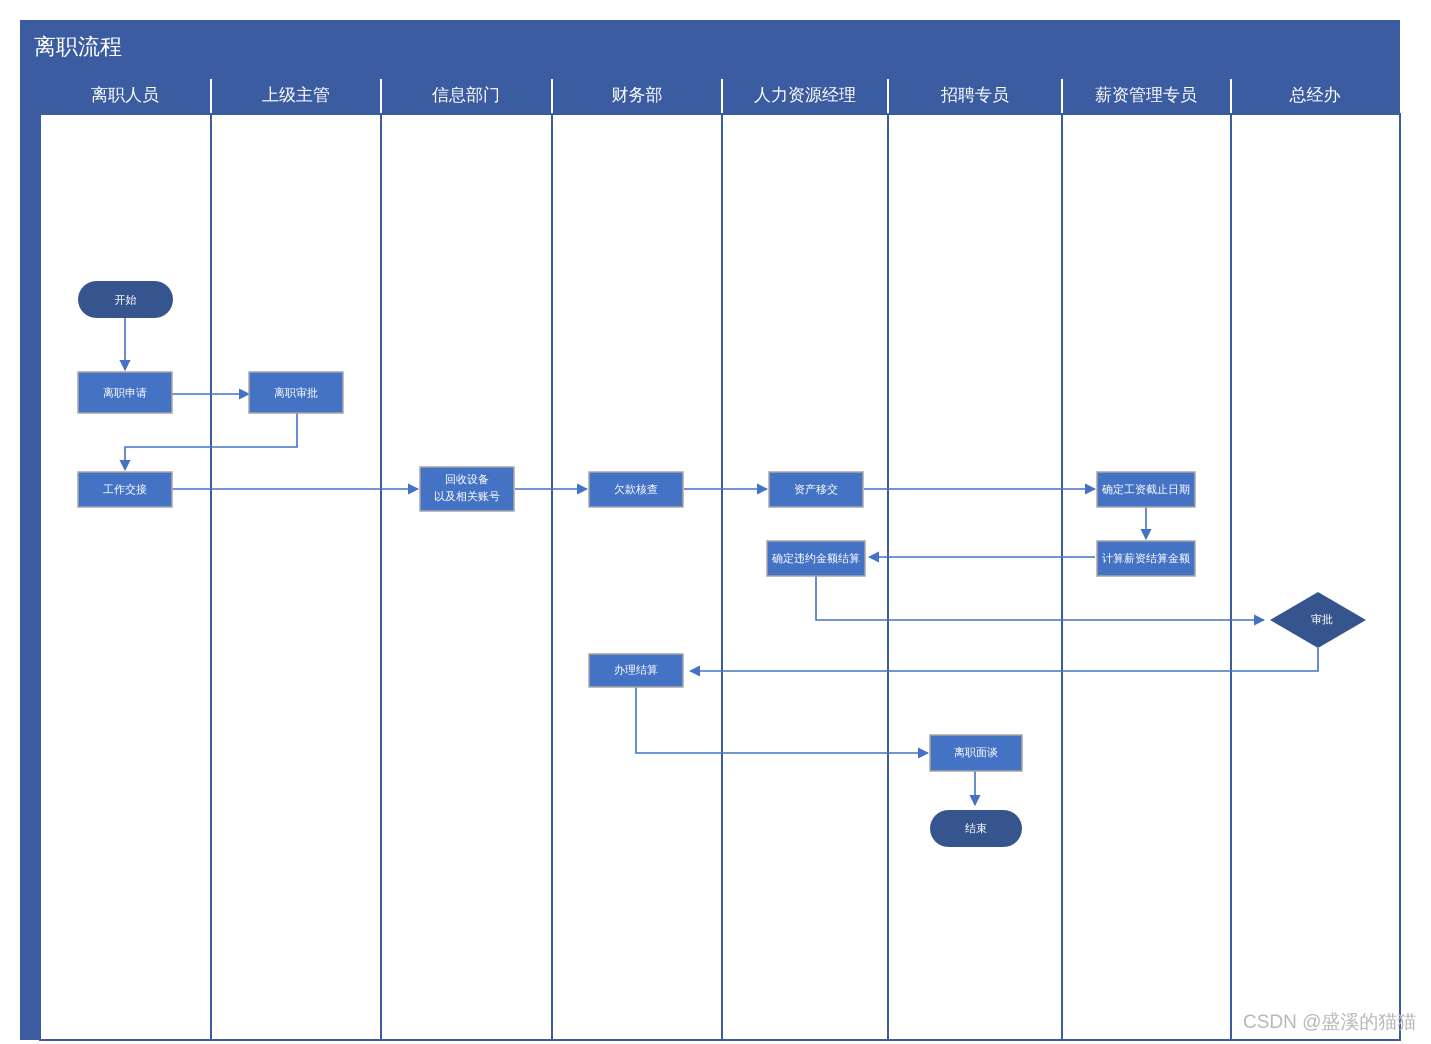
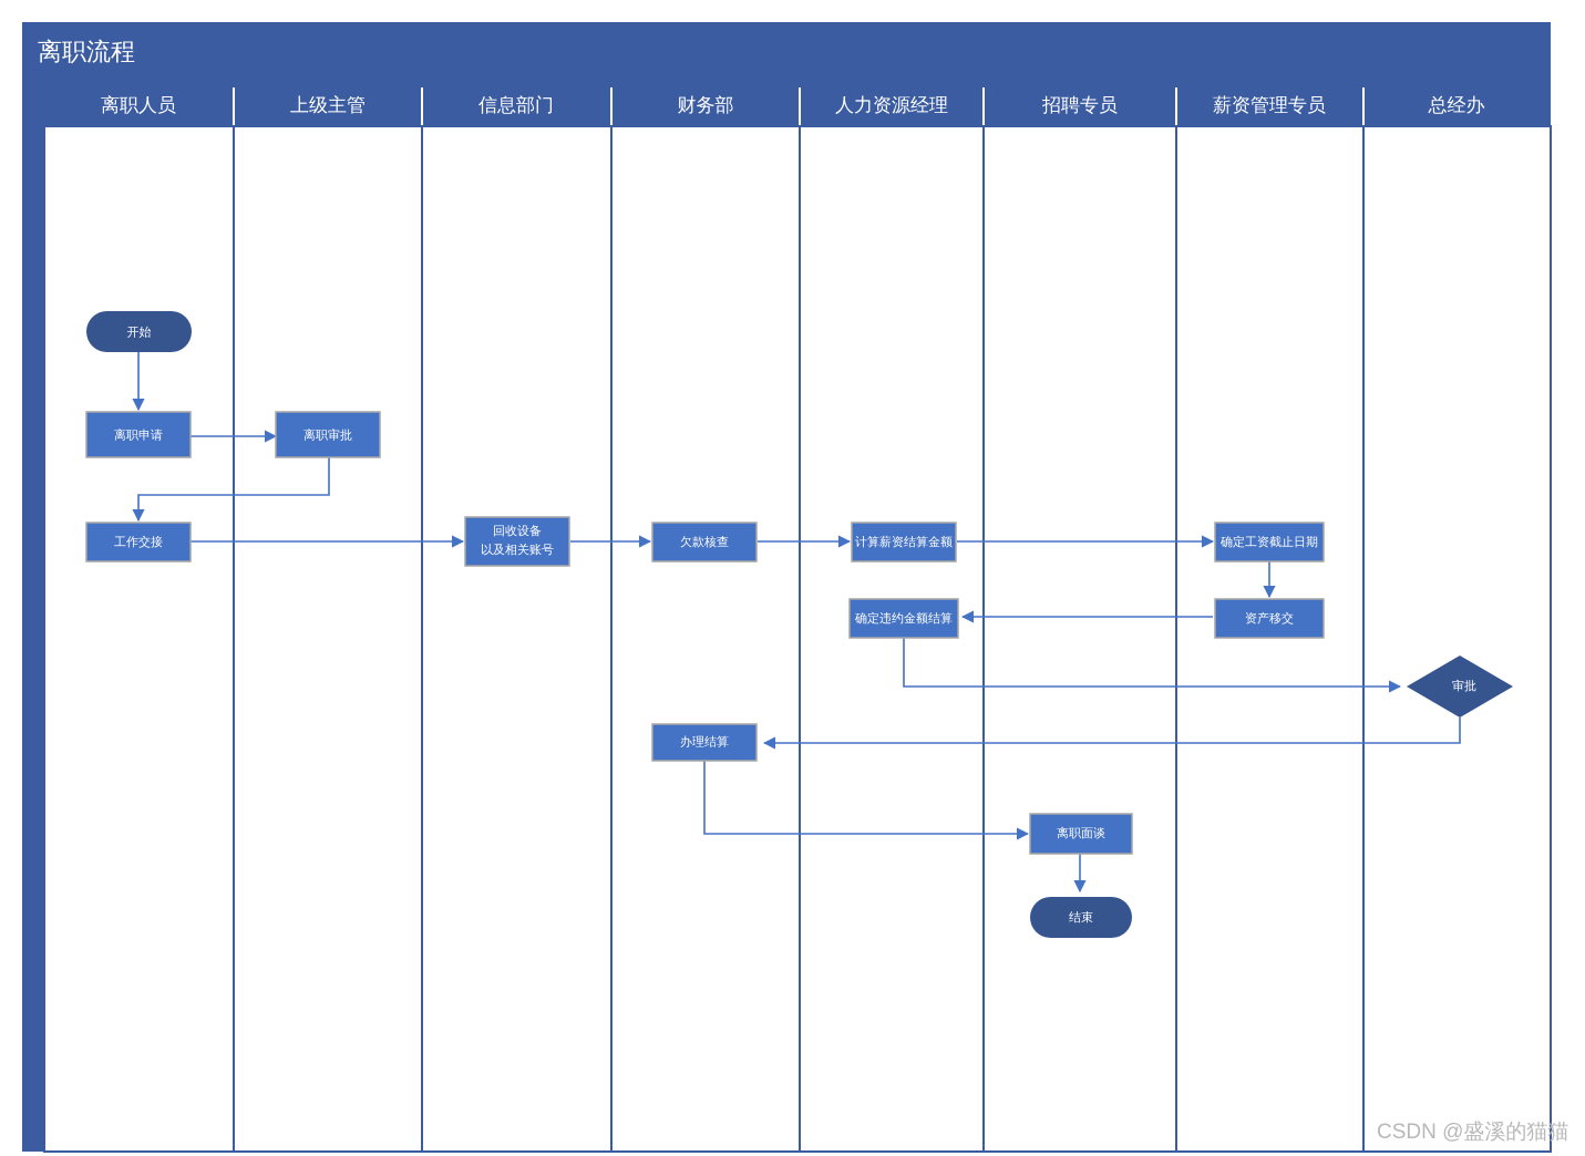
  离职流程
  离职人员
  上级主管
  信息部门
  财务部
  人力资源经理
  招聘专员
  薪资管理专员
  总经办
  开始
  离职申请
  离职审批
  工作交接
  回收设备
  以及相关账号
  欠款核查
- 资产移交
+ 计算薪资结算金额
  确定工资截止日期
- 计算薪资结算金额
+ 资产移交
  确定违约金额结算
  审批
  办理结算
  离职面谈
  结束
  CSDN @盛溪的猫猫
